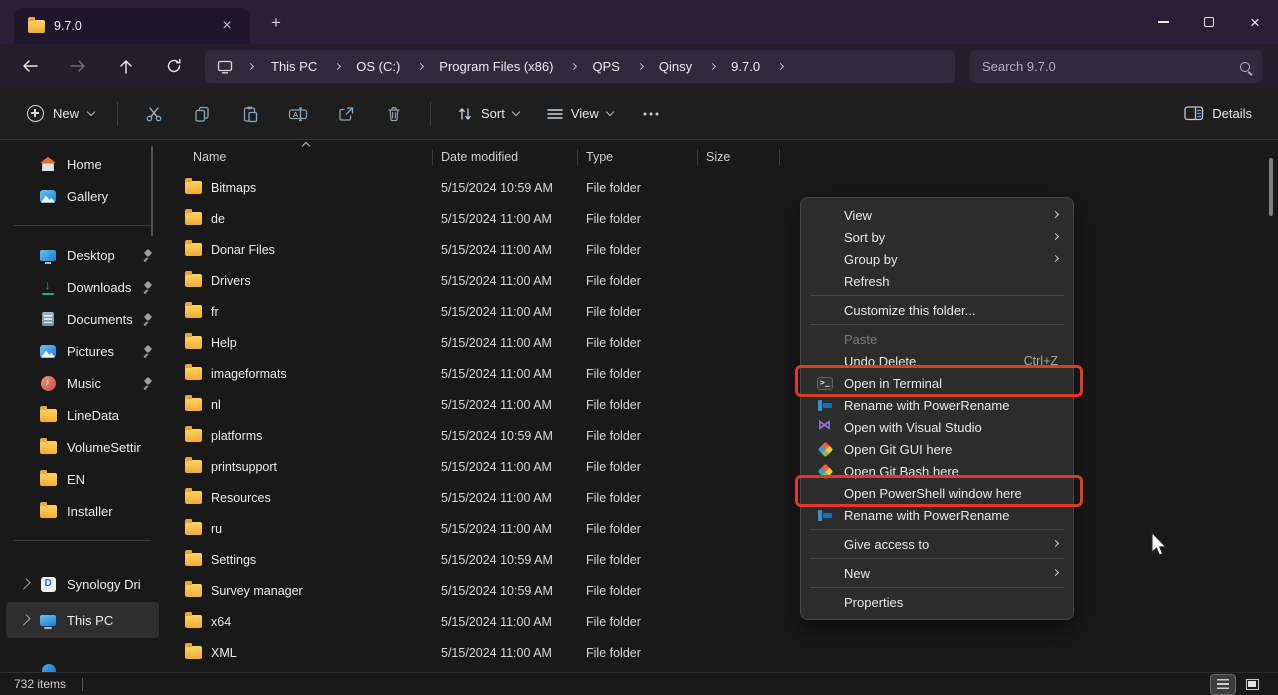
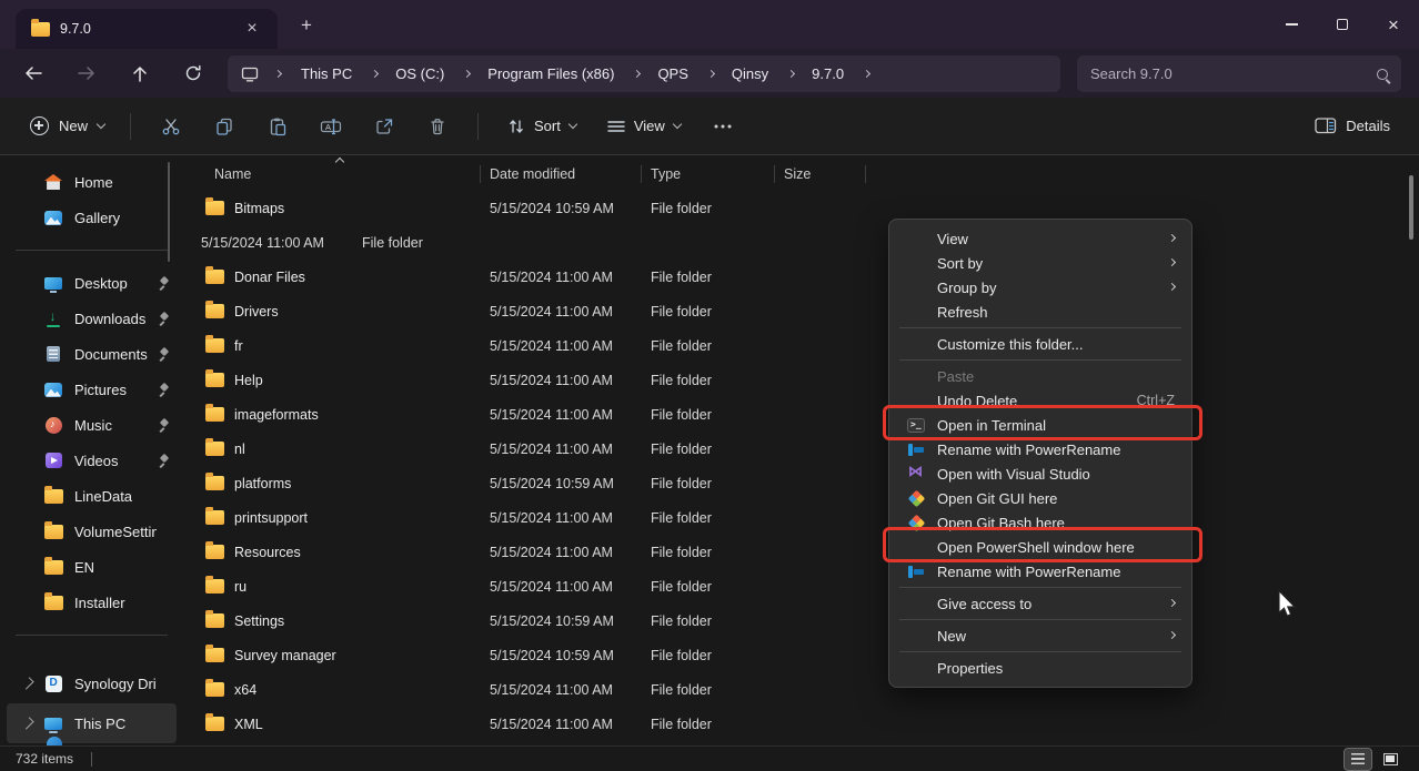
  9.7.0
  ×
  +
  ×
  This PC
  OS (C:)
  Program Files (x86)
  QPS
  Qinsy
  9.7.0
  Search 9.7.0
  New
  A
  Sort
  View
  Details
  Home
  Gallery
  Desktop
  Downloads
  Documents
  Pictures
  Music
+ Videos
  LineData
  VolumeSettin
  EN
  Installer
  Synology Dri
  This PC
  Name
  Date modified
  Type
  Size
  Bitmaps
  5/15/2024 10:59 AM
  File folder
- de
  5/15/2024 11:00 AM
  File folder
  Donar Files
  5/15/2024 11:00 AM
  File folder
  Drivers
  5/15/2024 11:00 AM
  File folder
  fr
  5/15/2024 11:00 AM
  File folder
  Help
  5/15/2024 11:00 AM
  File folder
  imageformats
  5/15/2024 11:00 AM
  File folder
  nl
  5/15/2024 11:00 AM
  File folder
  platforms
  5/15/2024 10:59 AM
  File folder
  printsupport
  5/15/2024 11:00 AM
  File folder
  Resources
  5/15/2024 11:00 AM
  File folder
  ru
  5/15/2024 11:00 AM
  File folder
  Settings
  5/15/2024 10:59 AM
  File folder
  Survey manager
  5/15/2024 10:59 AM
  File folder
  x64
  5/15/2024 11:00 AM
  File folder
  XML
  5/15/2024 11:00 AM
  File folder
  732 items
  View
  Sort by
  Group by
  Refresh
  Customize this folder...
  Paste
  Undo Delete
  Ctrl+Z
  Open in Terminal
  Rename with PowerRename
  Open with Visual Studio
  Open Git GUI here
  Open Git Bash here
  Open PowerShell window here
  Rename with PowerRename
  Give access to
  New
  Properties
